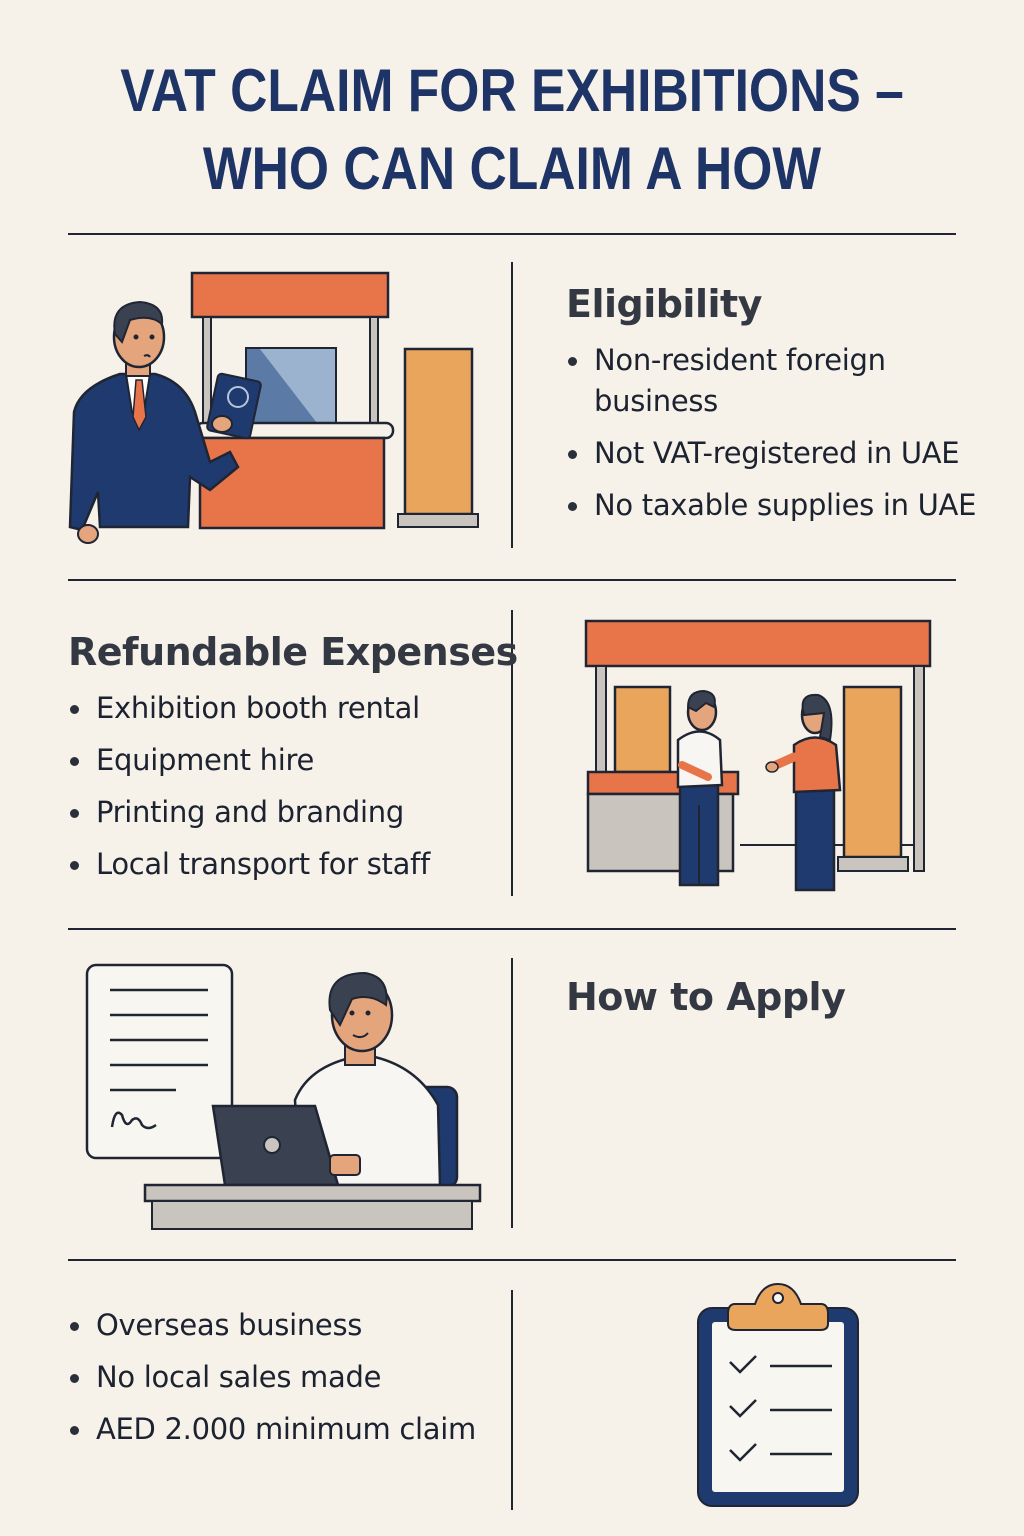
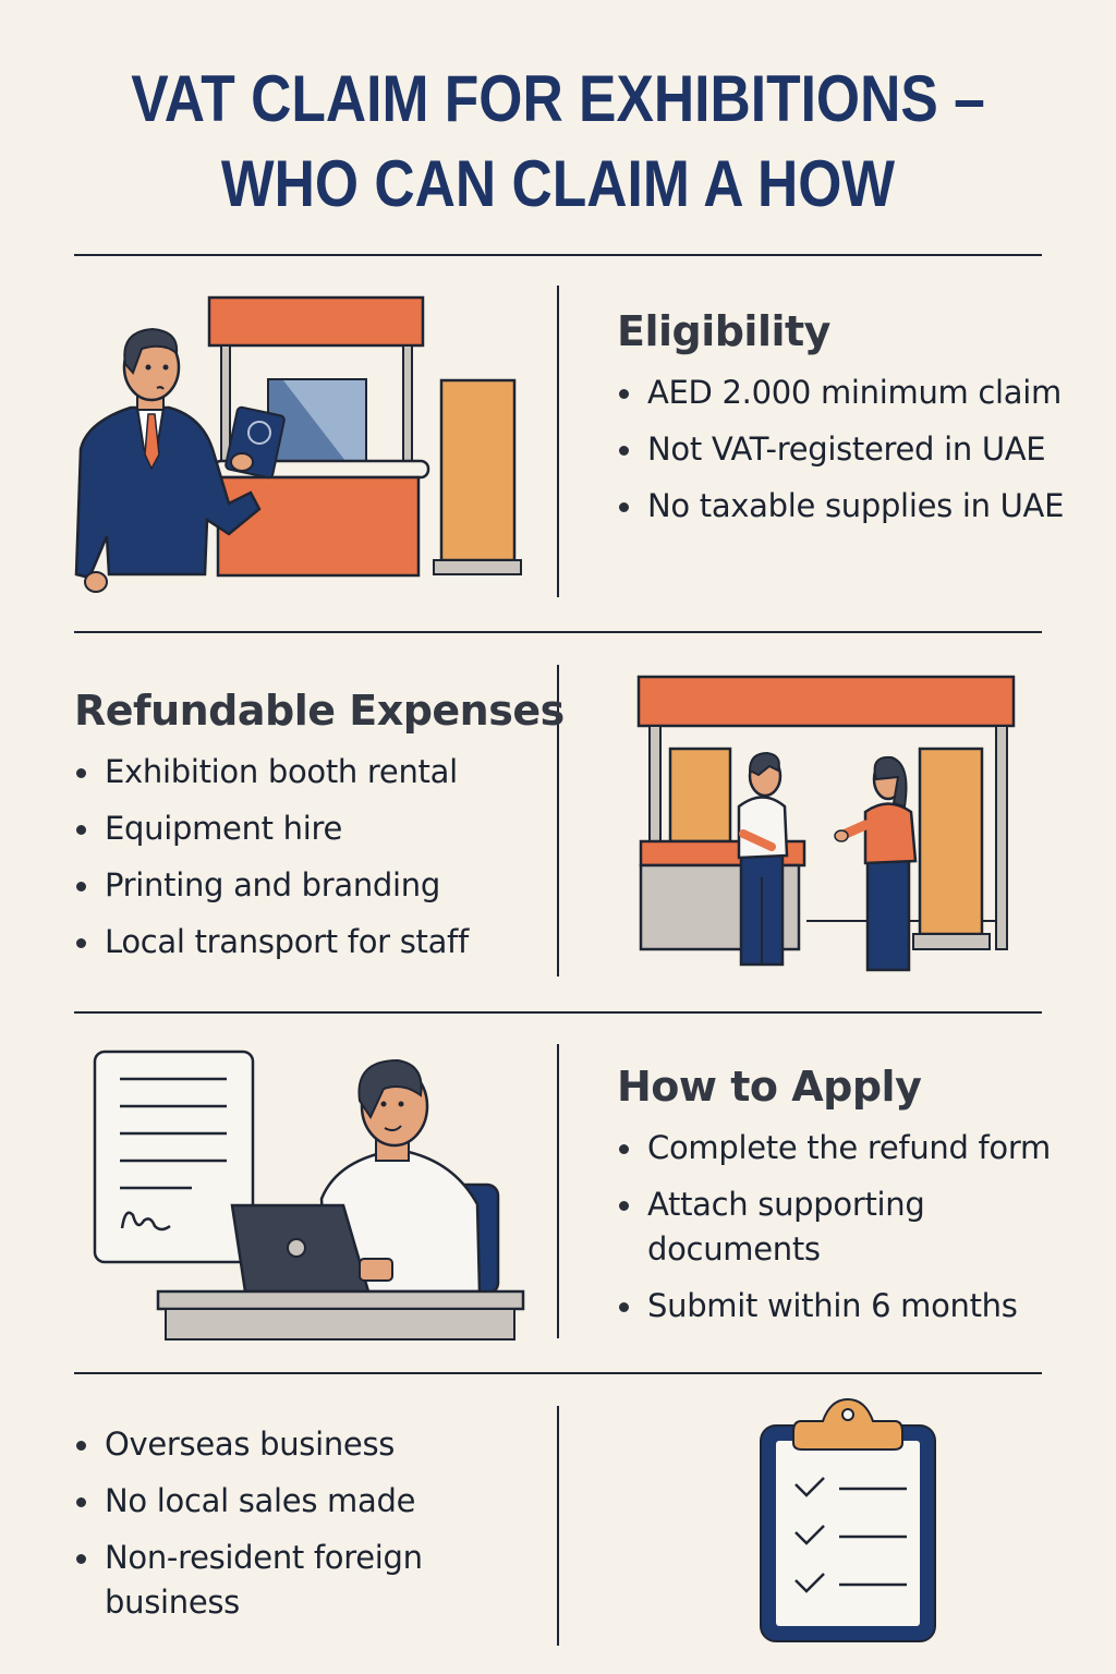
  VAT CLAIM FOR EXHIBITIONS –
  WHO CAN CLAIM A HOW
  Eligibility
- Non-resident foreign business
+ AED 2.000 minimum claim
  Not VAT-registered in UAE
  No taxable supplies in UAE
  Refundable Expenses
  Exhibition booth rental
  Equipment hire
  Printing and branding
  Local transport for staff
  How to Apply
+ Complete the refund form
+ Attach supporting documents
+ Submit within 6 months
  Overseas business
  No local sales made
- AED 2.000 minimum claim
+ Non-resident foreign business
